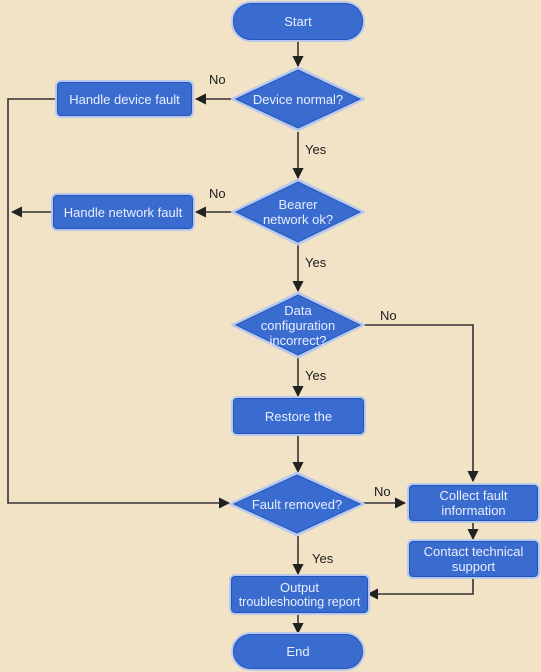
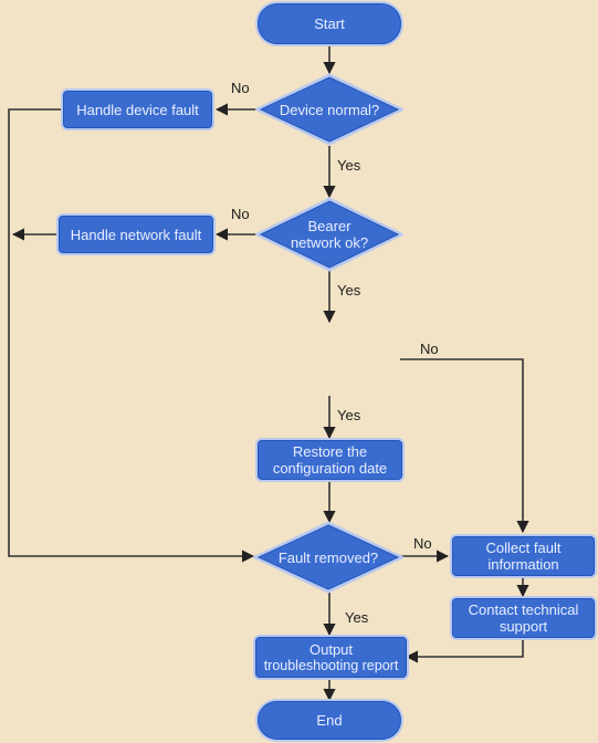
  Start
  Device normal?
  Handle device fault
  Bearer
  network ok?
  Handle network fault
- Data
- configuration
- incorrect?
  Restore the
+ configuration date
  Fault removed?
  Collect fault
  information
  Contact technical
  support
  Output
  troubleshooting report
  End
  No
  Yes
  No
  Yes
  No
  Yes
  No
  Yes
